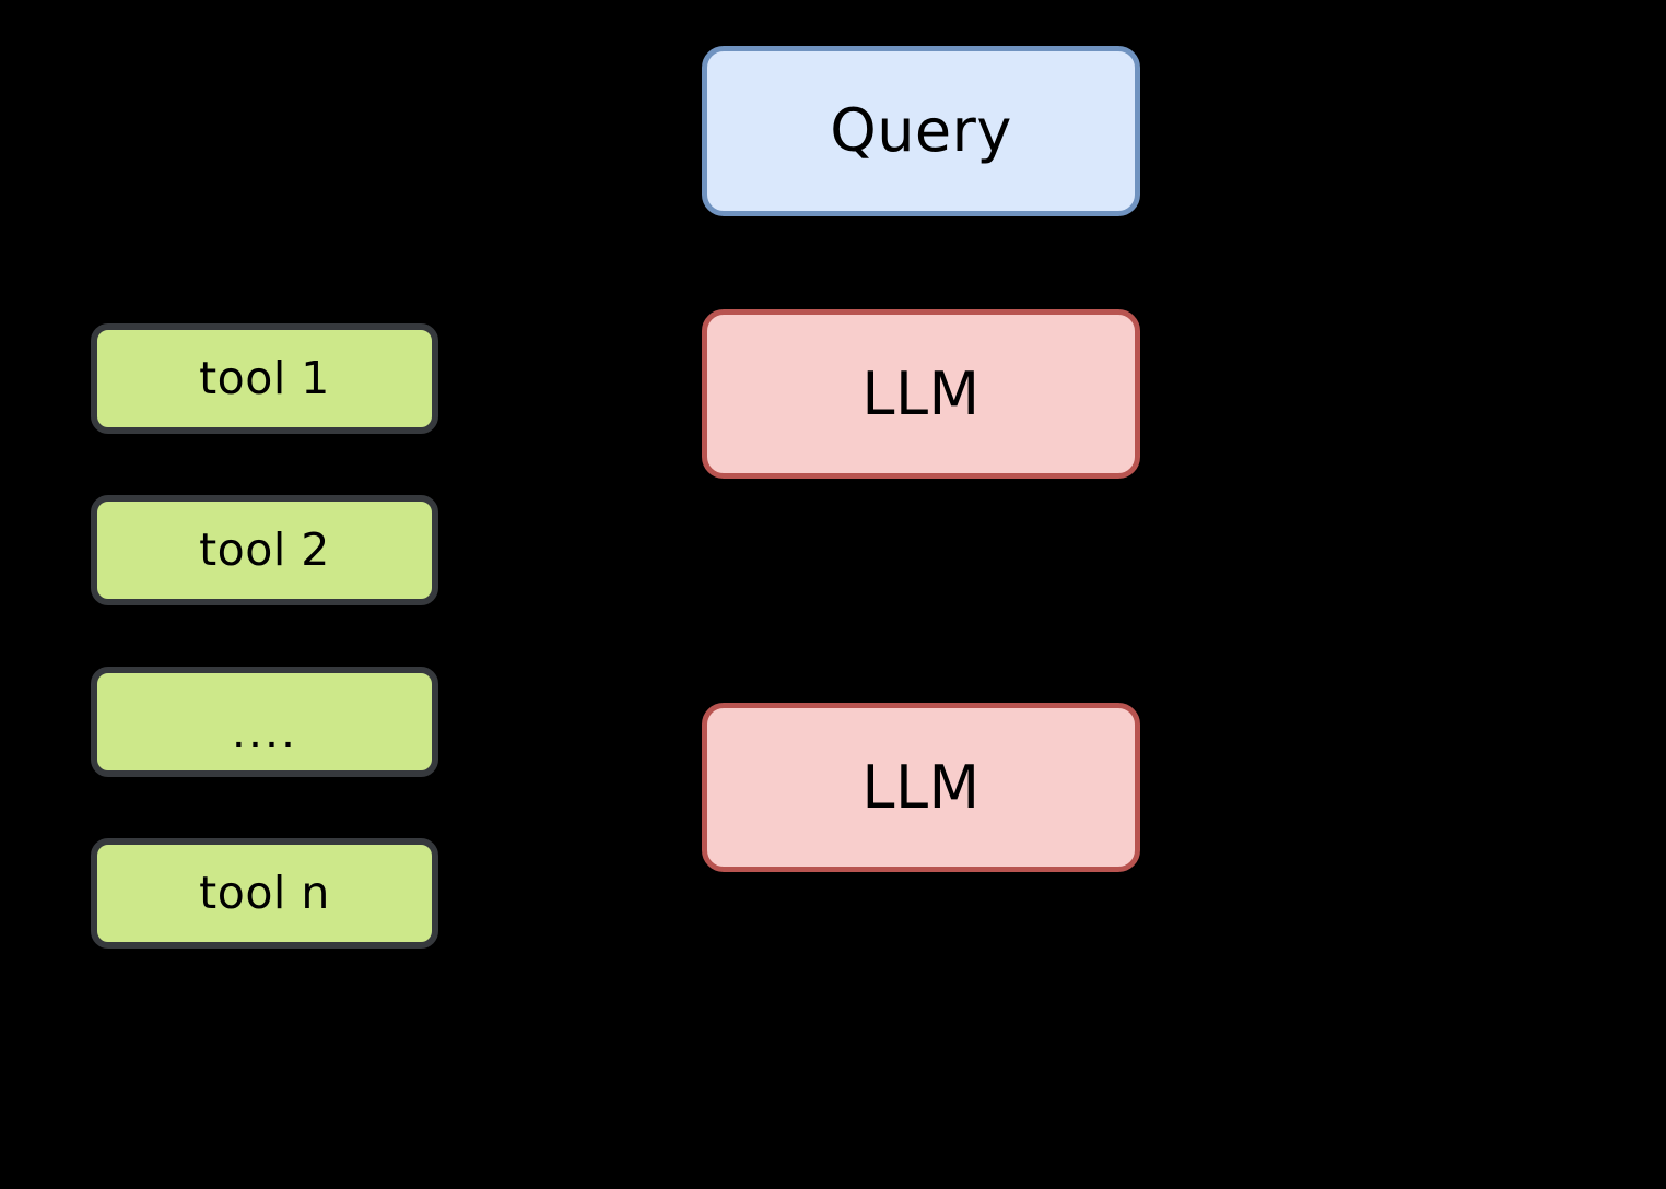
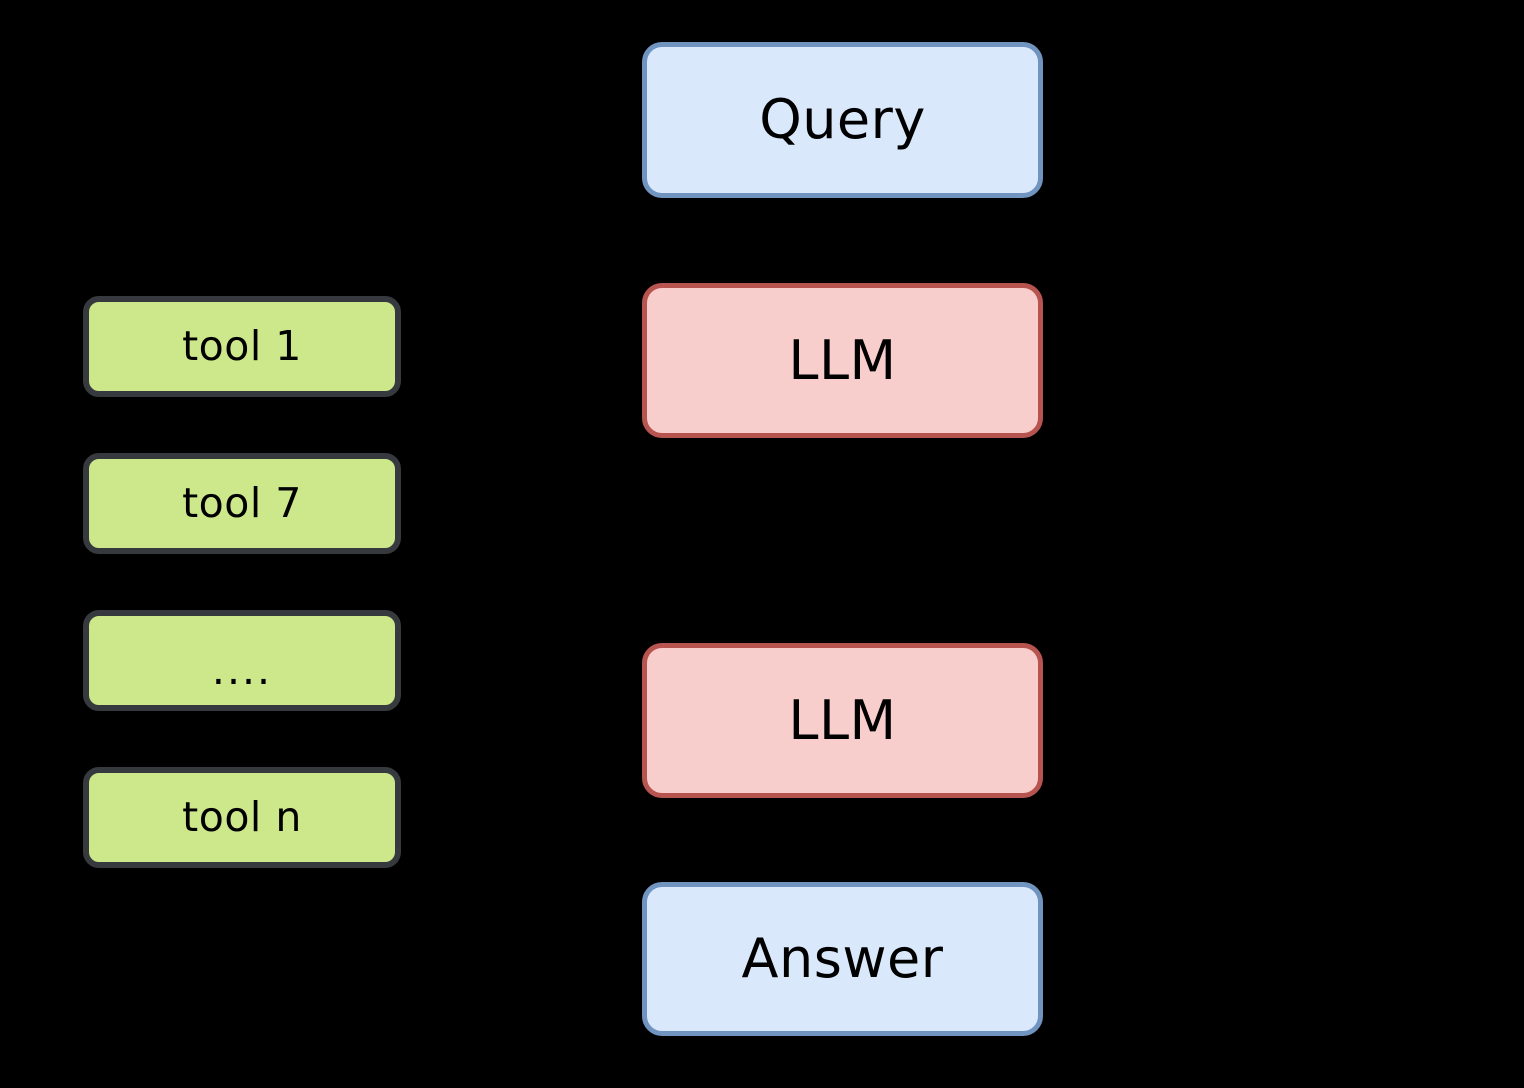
  tool 1
- tool 2
+ tool 7
  ....
  tool n
  Query
  LLM
  LLM
+ Answer
